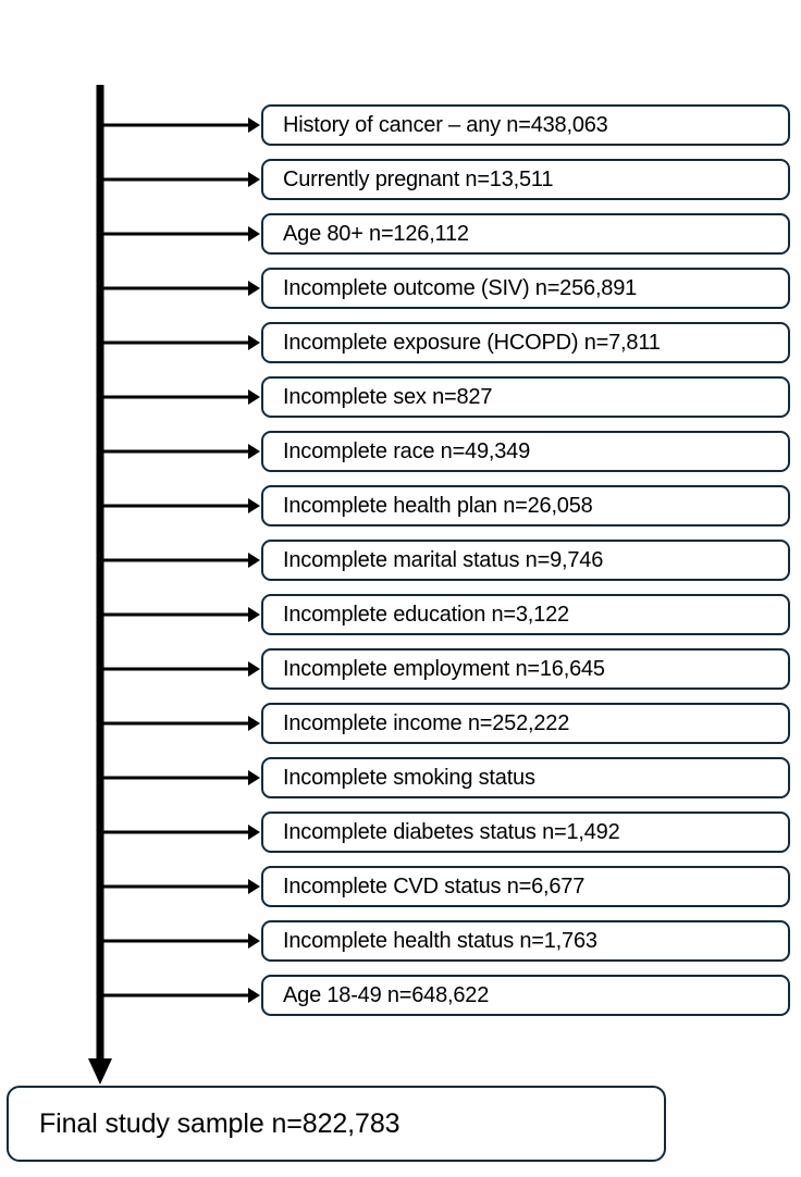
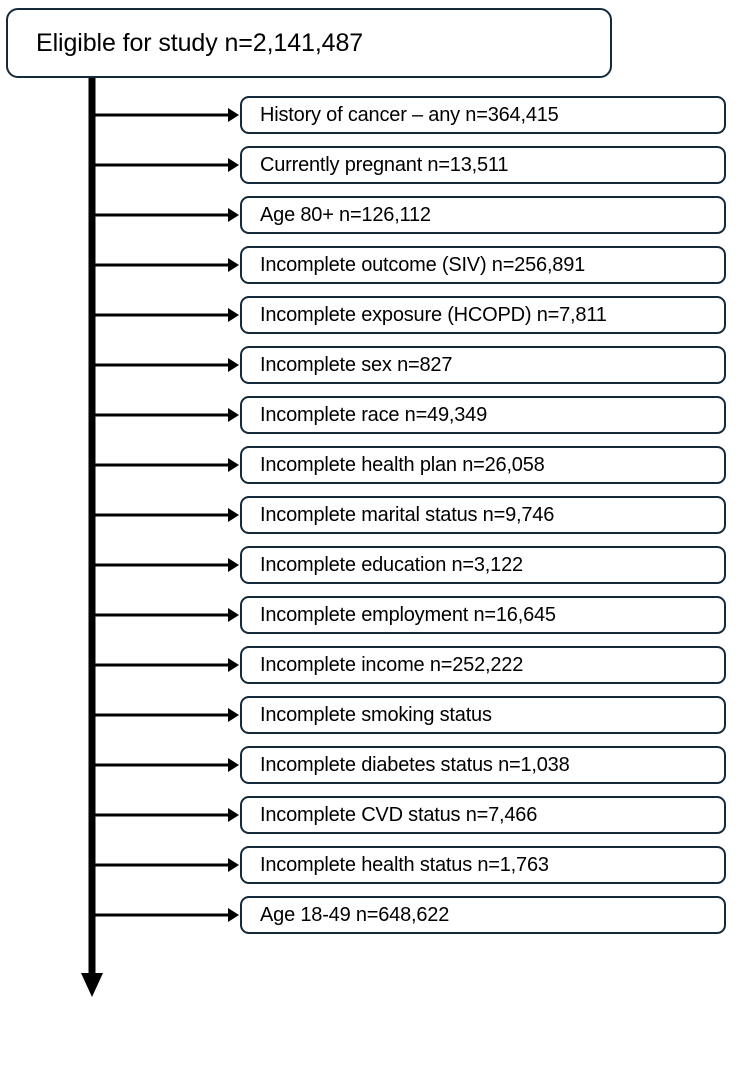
+ Eligible for study n=2,141,487
- History of cancer – any n=438,063
+ History of cancer – any n=364,415
  Currently pregnant n=13,511
  Age 80+ n=126,112
  Incomplete outcome (SIV) n=256,891
  Incomplete exposure (HCOPD) n=7,811
  Incomplete sex n=827
  Incomplete race n=49,349
  Incomplete health plan n=26,058
  Incomplete marital status n=9,746
  Incomplete education n=3,122
  Incomplete employment n=16,645
  Incomplete income n=252,222
  Incomplete smoking status
- Incomplete diabetes status n=1,492
+ Incomplete diabetes status n=1,038
- Incomplete CVD status n=6,677
+ Incomplete CVD status n=7,466
  Incomplete health status n=1,763
  Age 18-49 n=648,622
- Final study sample n=822,783
